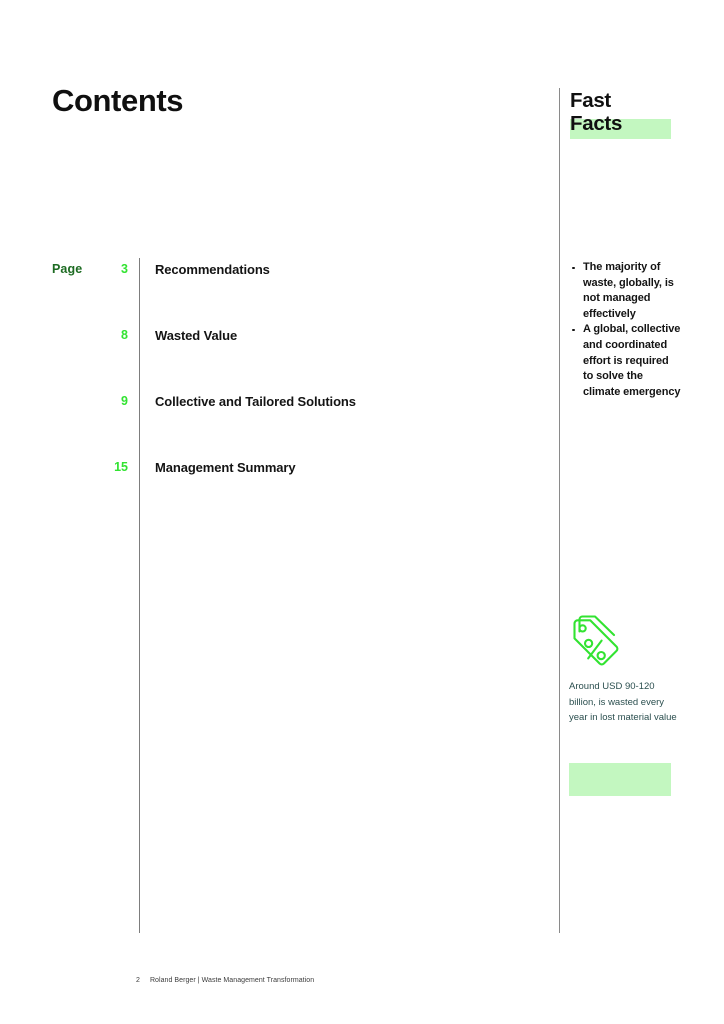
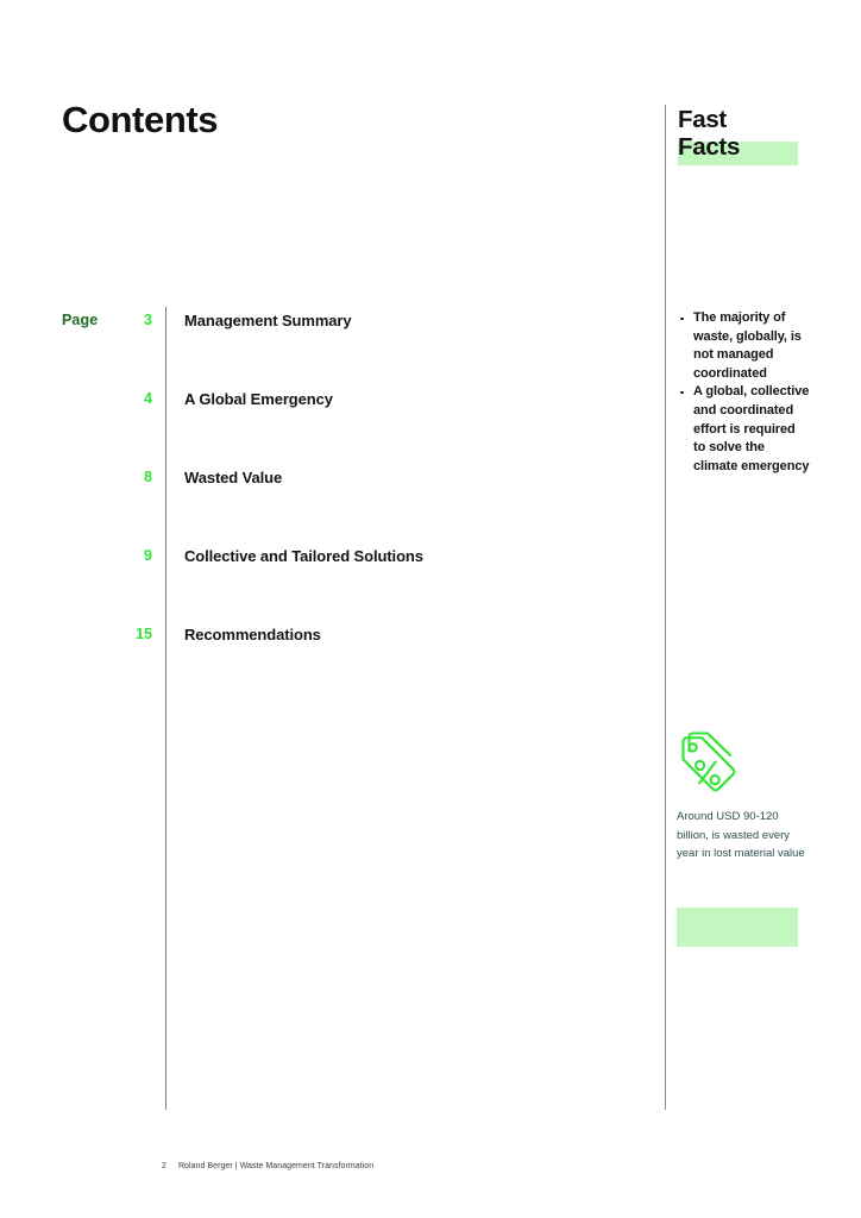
  Contents
  Page
  3
- Recommendations
+ Management Summary
+ 4
+ A Global Emergency
  8
  Wasted Value
  9
  Collective and Tailored Solutions
  15
- Management Summary
+ Recommendations
  Fast
  Facts
- The majority of waste, globally, is not managed effectively
+ The majority of waste, globally, is not managed coordinated
  A global, collective and coordinated effort is required to solve the climate emergency
  Around USD 90-120 billion, is wasted every year in lost material value
